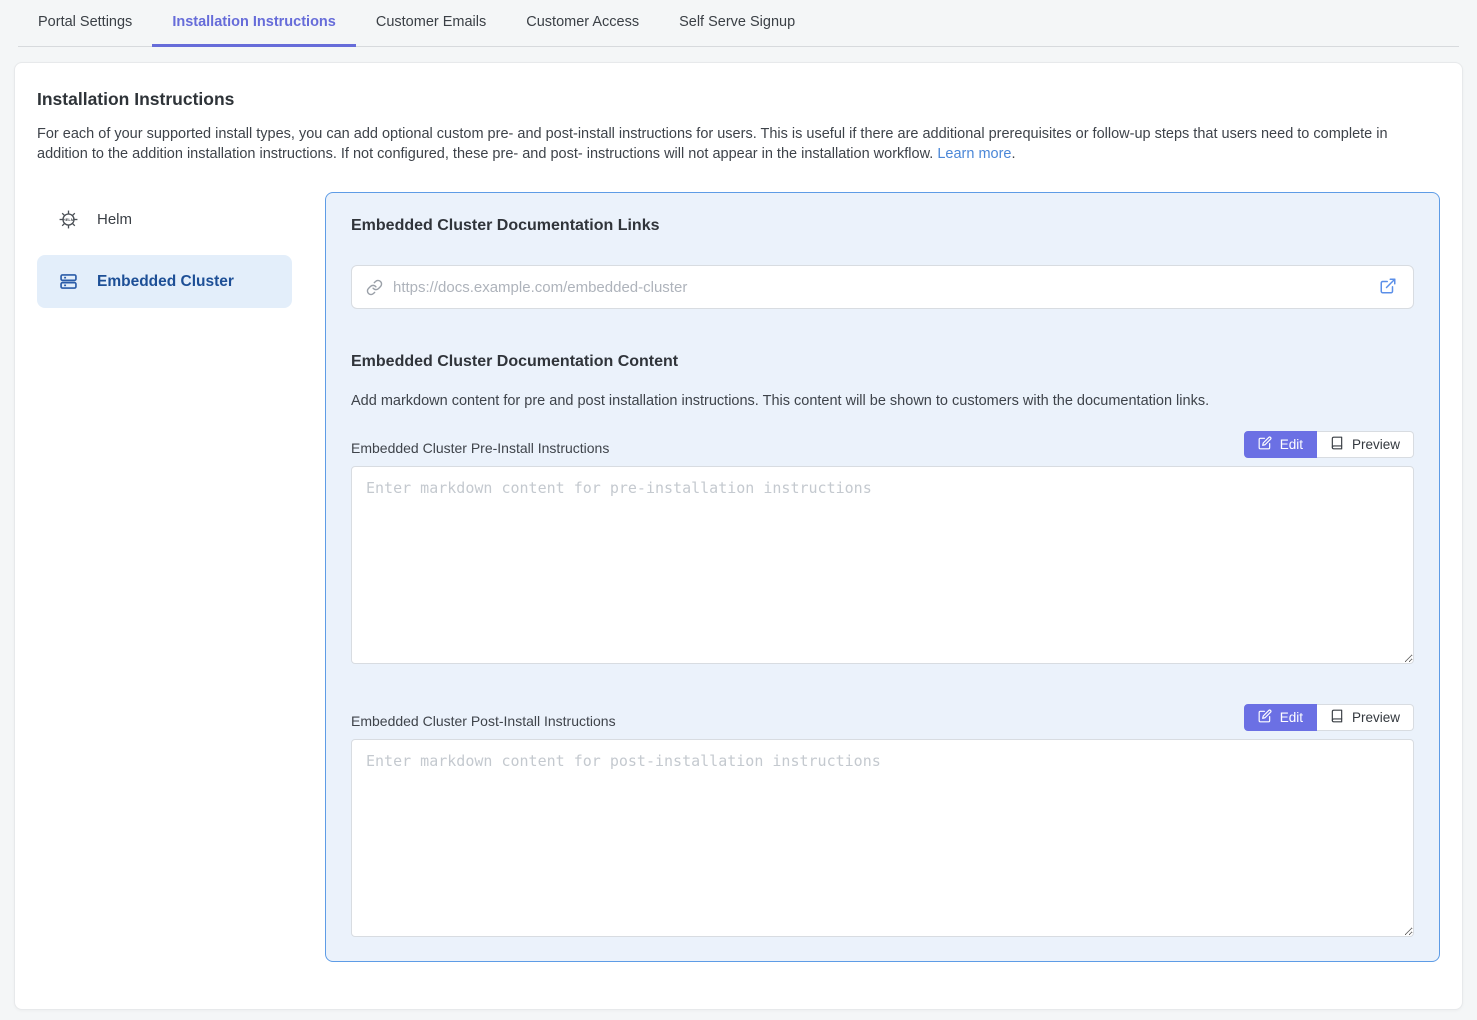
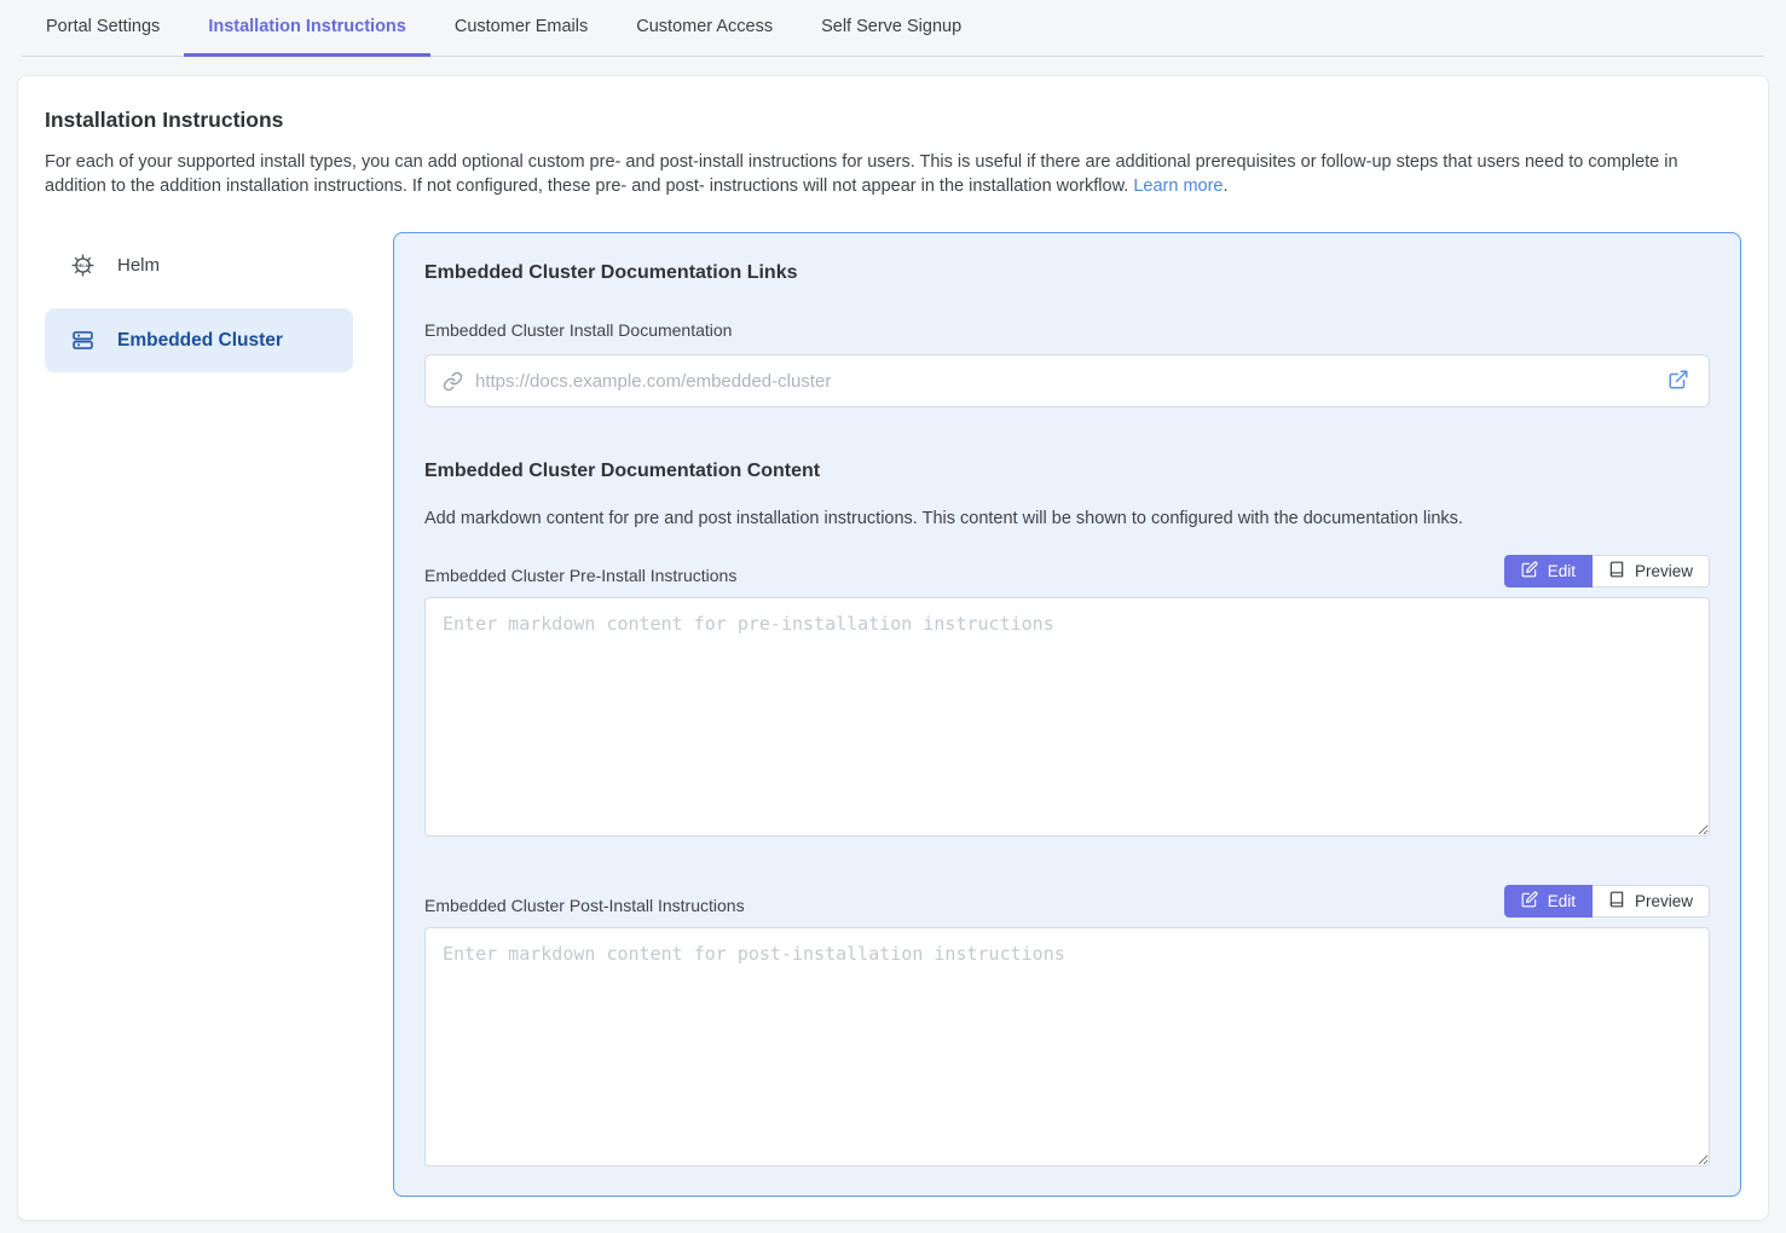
  Portal Settings
  Installation Instructions
  Customer Emails
  Customer Access
  Self Serve Signup
  Installation Instructions
  For each of your supported install types, you can add optional custom pre- and post-install instructions for users. This is useful if there are additional prerequisites or follow-up steps that users need to complete in addition to the addition installation instructions. If not configured, these pre- and post- instructions will not appear in the installation workflow. Learn more.
  Helm
  Embedded Cluster
  Embedded Cluster Documentation Links
+ Embedded Cluster Install Documentation
  https://docs.example.com/embedded-cluster
  Embedded Cluster Documentation Content
- Add markdown content for pre and post installation instructions. This content will be shown to customers with the documentation links.
+ Add markdown content for pre and post installation instructions. This content will be shown to configured with the documentation links.
  Embedded Cluster Pre-Install Instructions
  Edit
  Preview
  Enter markdown content for pre-installation instructions
  Embedded Cluster Post-Install Instructions
  Edit
  Preview
  Enter markdown content for post-installation instructions
